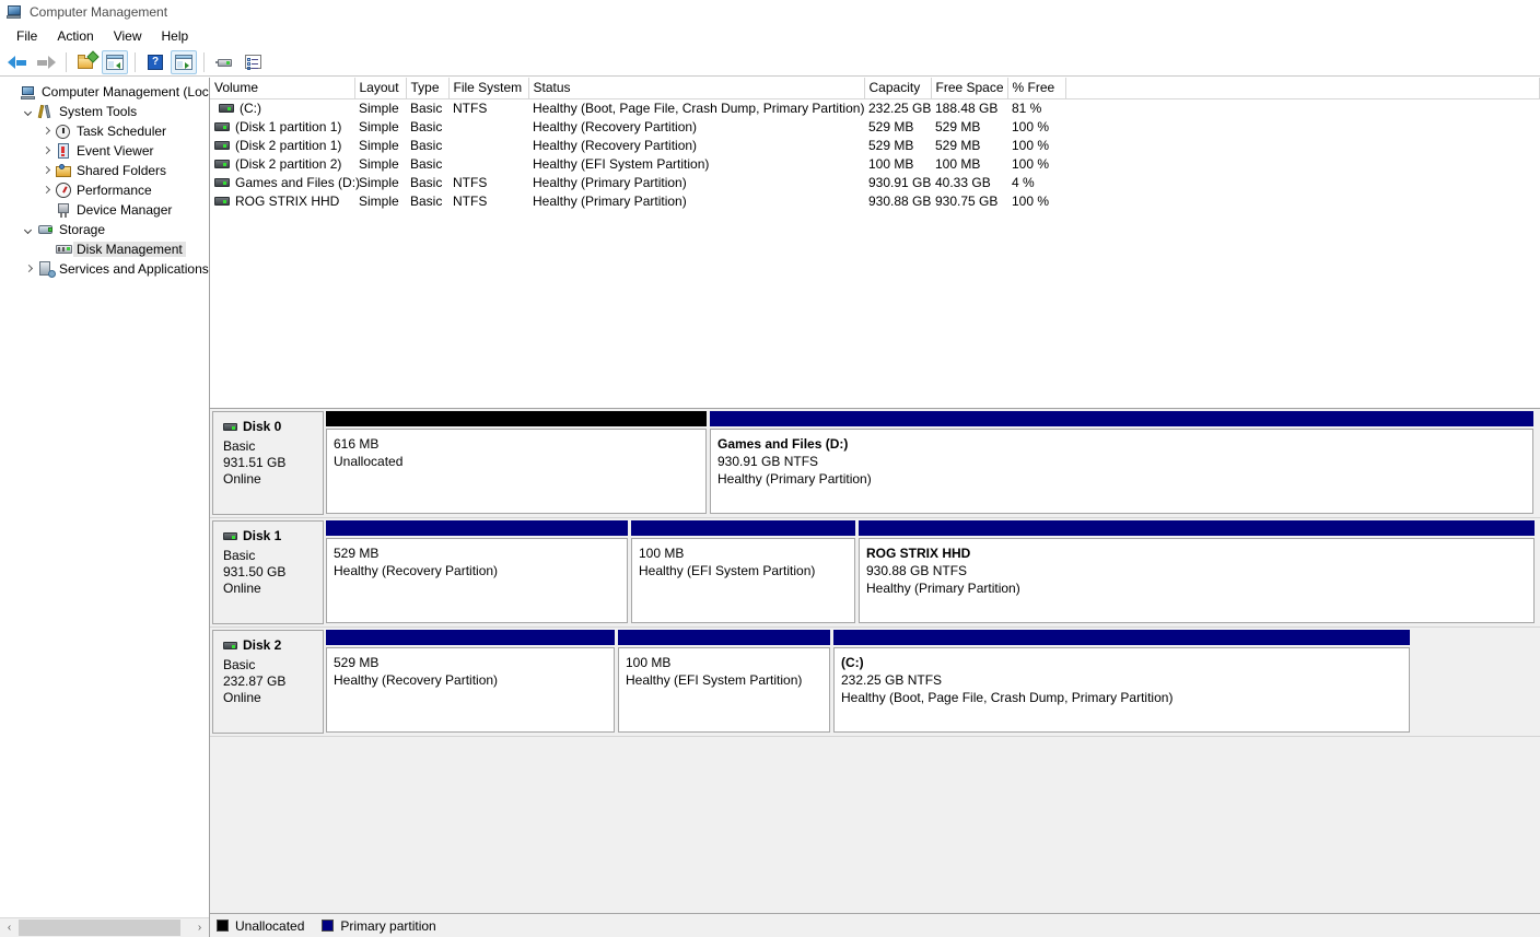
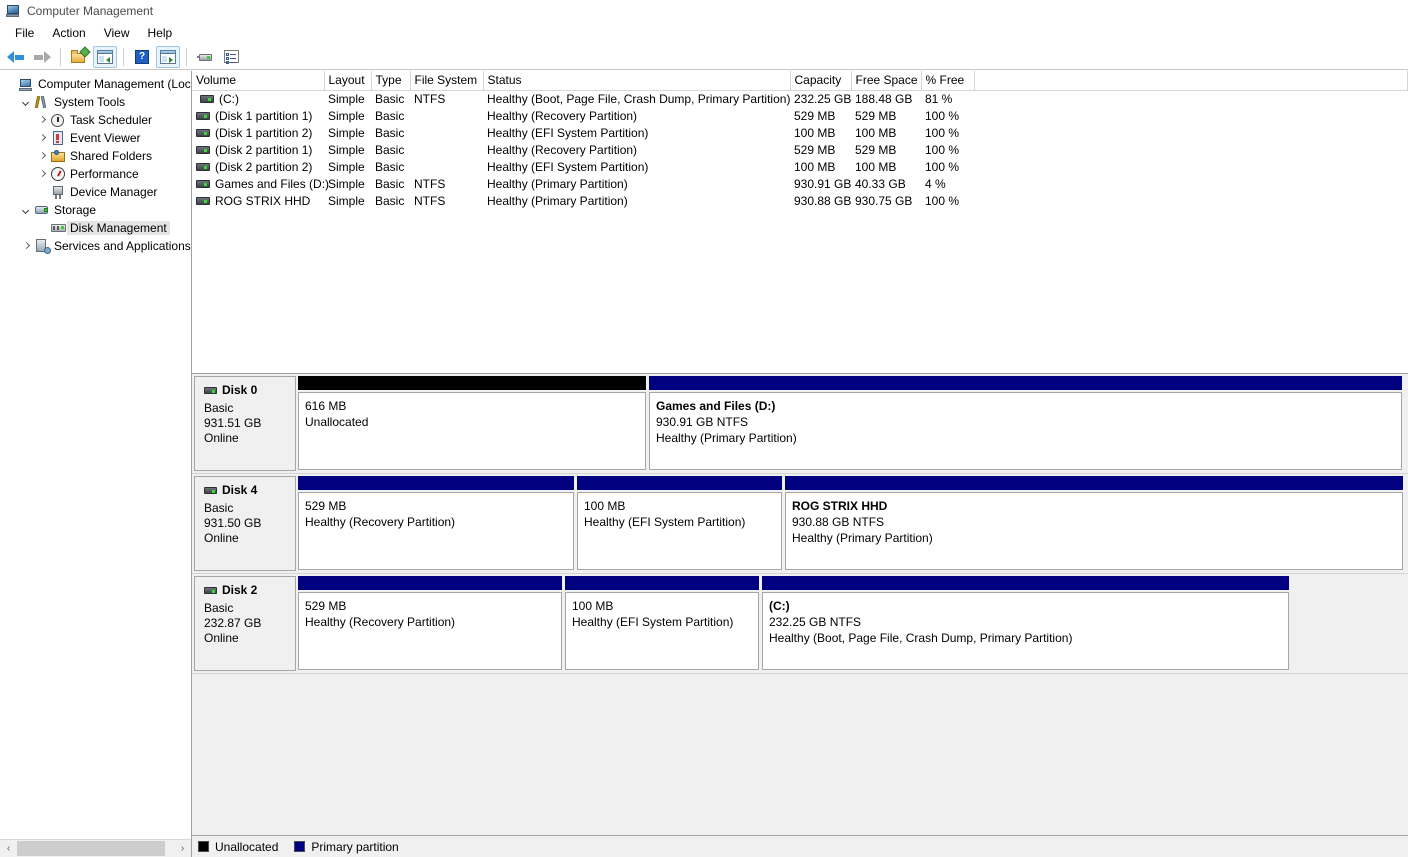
  Computer Management
  File
  Action
  View
  Help
  ?
  Computer Management (Loc
  System Tools
  Task Scheduler
  Event Viewer
  Shared Folders
  Performance
  Device Manager
  Storage
  Disk Management
  Services and Applications
  ‹
  ›
  Volume	Layout	Type	File System	Status	Capacity	Free Space	% Free
  (C:)	Simple	Basic	NTFS	Healthy (Boot, Page File, Crash Dump, Primary Partition)	232.25 GB	188.48 GB	81 %
  (Disk 1 partition 1)	Simple	Basic		Healthy (Recovery Partition)	529 MB	529 MB	100 %
+ (Disk 1 partition 2)	Simple	Basic		Healthy (EFI System Partition)	100 MB	100 MB	100 %
  (Disk 2 partition 1)	Simple	Basic		Healthy (Recovery Partition)	529 MB	529 MB	100 %
  (Disk 2 partition 2)	Simple	Basic		Healthy (EFI System Partition)	100 MB	100 MB	100 %
  Games and Files (D:)	Simple	Basic	NTFS	Healthy (Primary Partition)	930.91 GB	40.33 GB	4 %
  ROG STRIX HHD	Simple	Basic	NTFS	Healthy (Primary Partition)	930.88 GB	930.75 GB	100 %
  Disk 0
  Basic
  931.51 GB
  Online
  616 MB
  Unallocated
  Games and Files (D:)
  930.91 GB NTFS
  Healthy (Primary Partition)
- Disk 1
+ Disk 4
  Basic
  931.50 GB
  Online
  529 MB
  Healthy (Recovery Partition)
  100 MB
  Healthy (EFI System Partition)
  ROG STRIX HHD
  930.88 GB NTFS
  Healthy (Primary Partition)
  Disk 2
  Basic
  232.87 GB
  Online
  529 MB
  Healthy (Recovery Partition)
  100 MB
  Healthy (EFI System Partition)
  (C:)
  232.25 GB NTFS
  Healthy (Boot, Page File, Crash Dump, Primary Partition)
  Unallocated
  Primary partition
